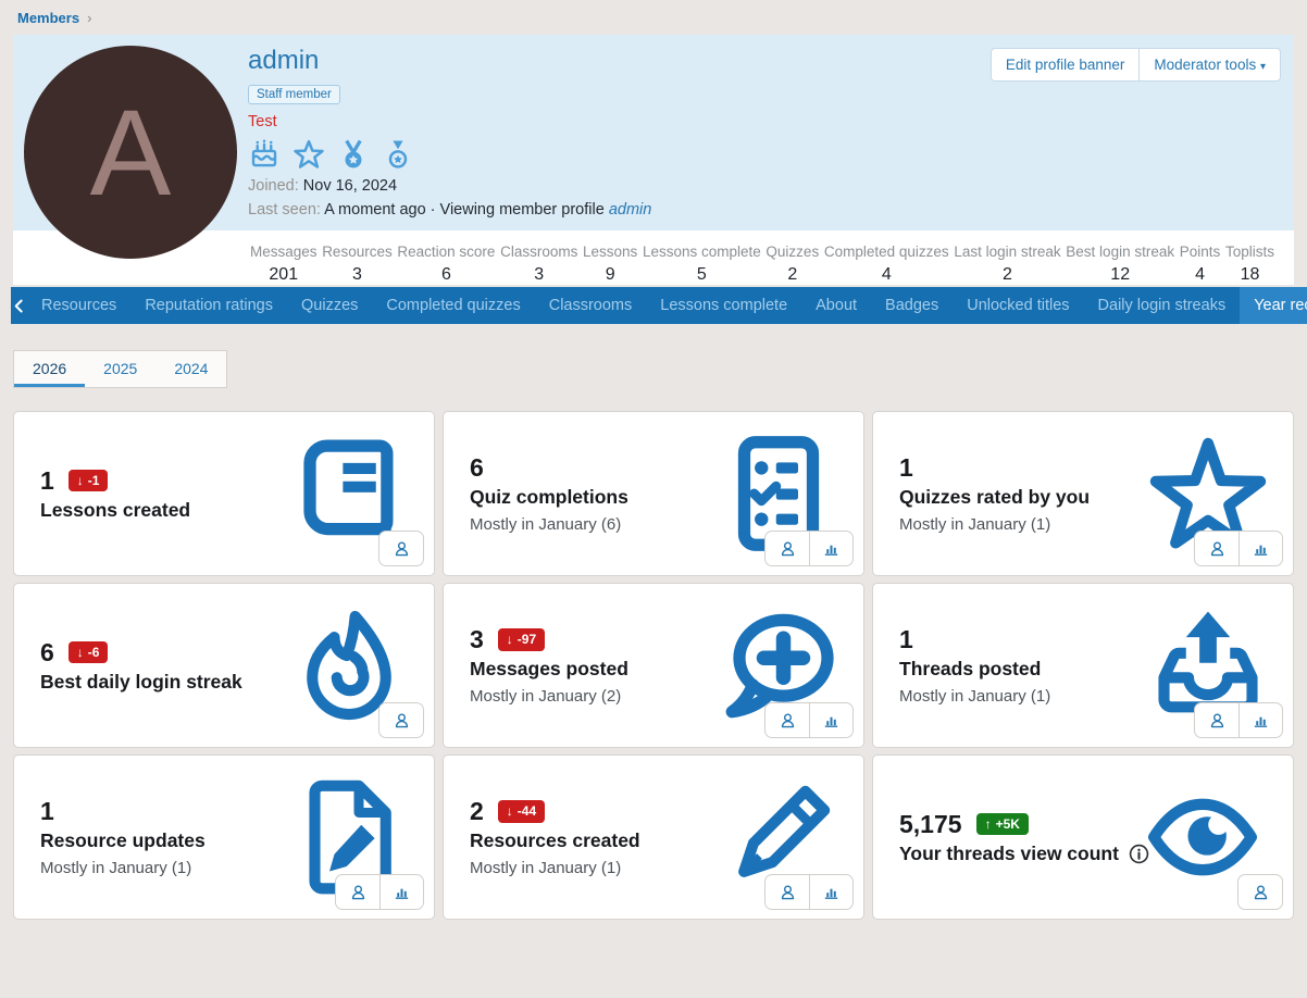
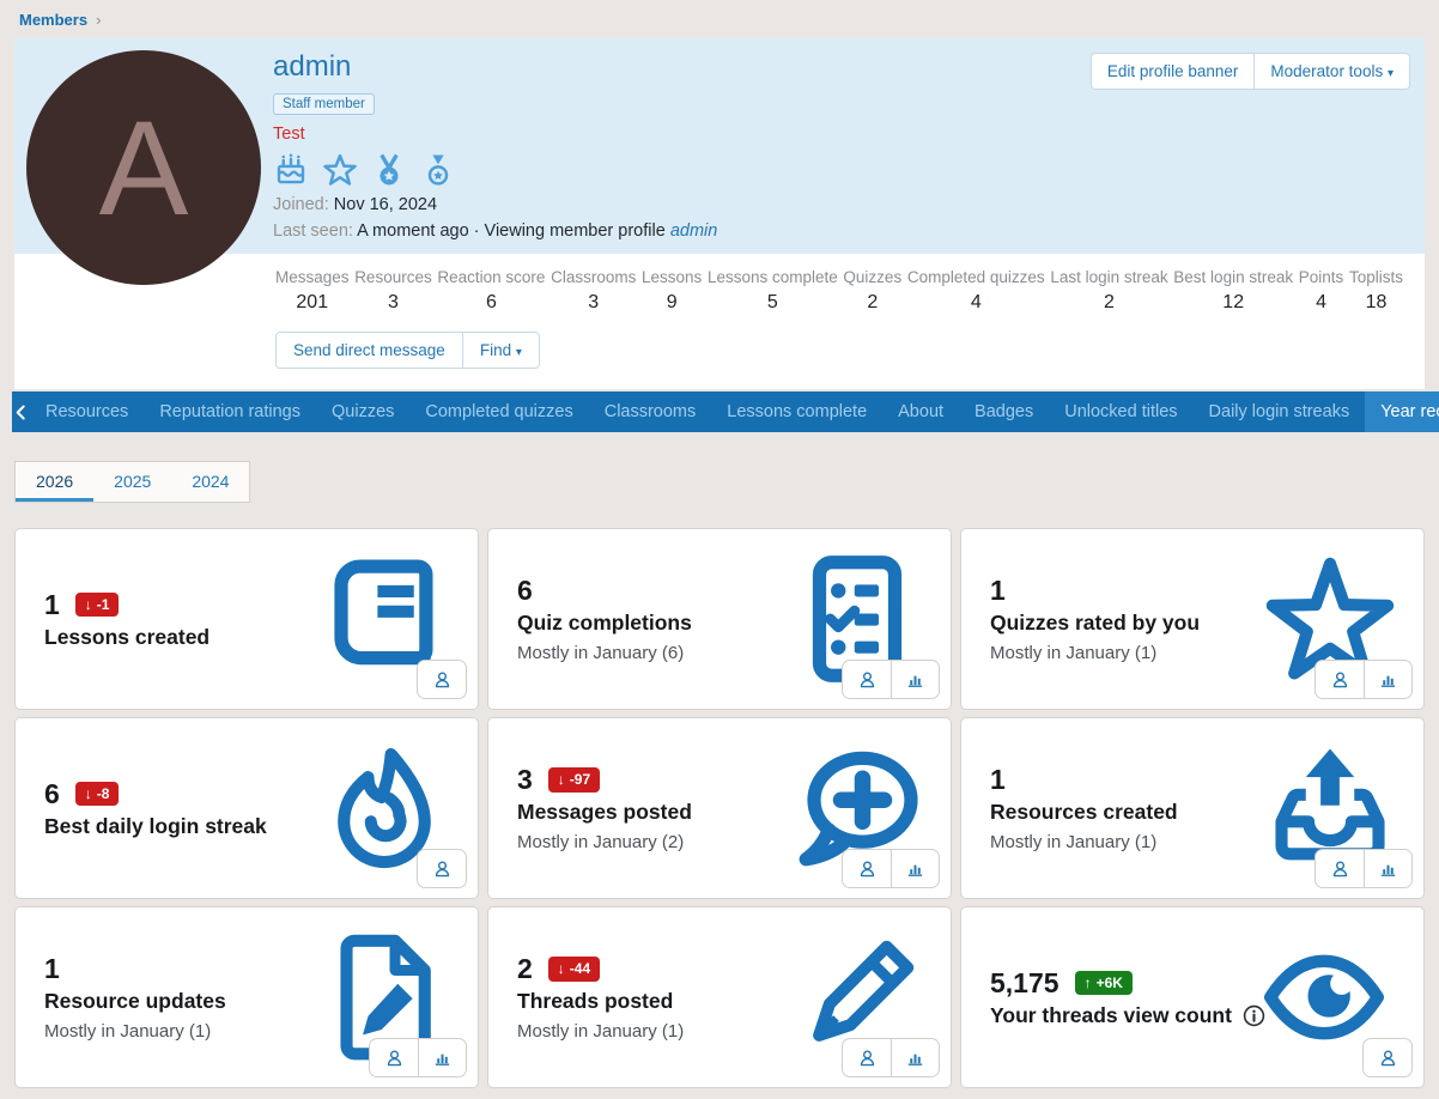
  Members
  ›
  A
  admin
  Staff member
  Test
  Joined: Nov 16, 2024
  Last seen: A moment ago · Viewing member profile admin
  Edit profile banner
  Moderator tools ▾
  Messages
  201
  Resources
  3
  Reaction score
  6
  Classrooms
  3
  Lessons
  9
  Lessons complete
  5
  Quizzes
  2
  Completed quizzes
  4
  Last login streak
  2
  Best login streak
  12
  Points
  4
  Toplists
  18
+ Send direct message
+ Find ▾
  Resources
  Reputation ratings
  Quizzes
  Completed quizzes
  Classrooms
  Lessons complete
  About
  Badges
  Unlocked titles
  Daily login streaks
  2026
  2025
  2024
  1
  ↓
  -1
  Lessons created
  6
  Quiz completions
  Mostly in January (6)
  1
  Quizzes rated by you
  Mostly in January (1)
  6
  ↓
- -6
+ -8
  Best daily login streak
  3
  ↓
  -97
  Messages posted
  Mostly in January (2)
  1
- Threads posted
+ Resources created
  Mostly in January (1)
  1
  Resource updates
  Mostly in January (1)
  2
  ↓
  -44
- Resources created
+ Threads posted
  Mostly in January (1)
  5,175
  ↑
- +5K
+ +6K
  Your threads view count
